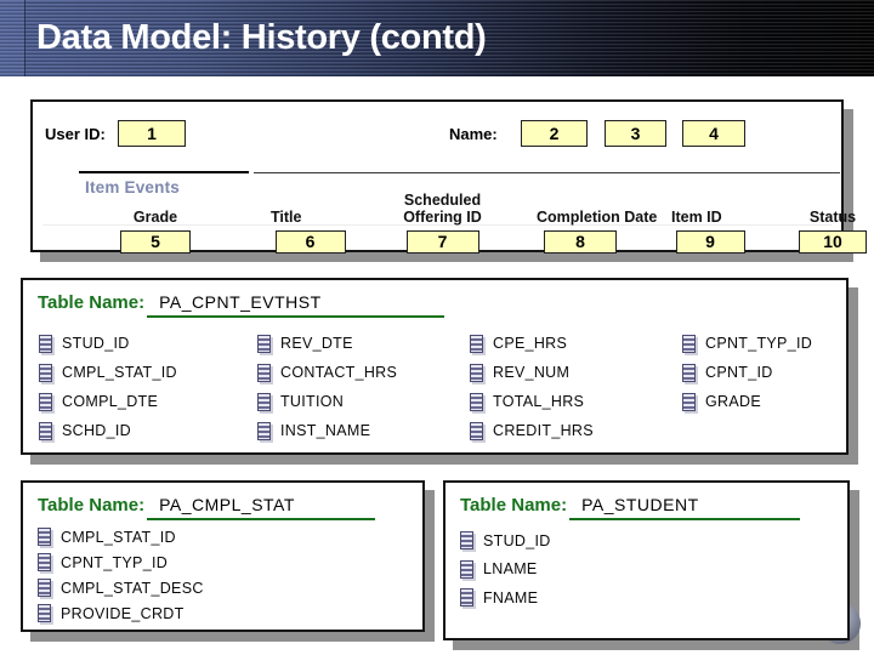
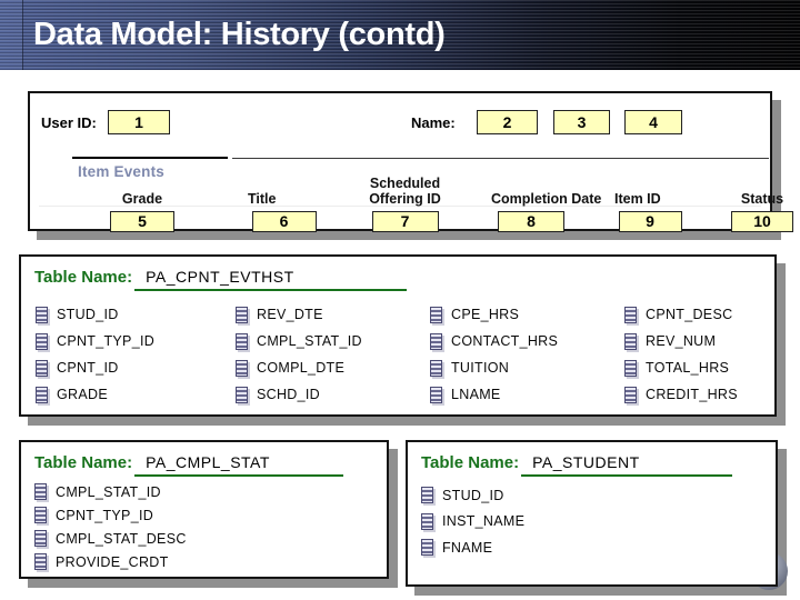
  Data Model: History (contd)
  User ID:
  1
  Name:
  2
  3
  4
  Item Events
  Grade
  5
  Title
  6
  Scheduled
  Offering ID
  7
  Completion Date
  8
  Item ID
  9
  Status
  10
  Table Name:
  PA_CPNT_EVTHST
  STUD_ID
  REV_DTE
  CPE_HRS
+ CPNT_DESC
  CPNT_TYP_ID
  CMPL_STAT_ID
  CONTACT_HRS
  REV_NUM
  CPNT_ID
  COMPL_DTE
  TUITION
  TOTAL_HRS
  GRADE
  SCHD_ID
- INST_NAME
+ LNAME
  CREDIT_HRS
  Table Name:
  PA_CMPL_STAT
  CMPL_STAT_ID
  CPNT_TYP_ID
  CMPL_STAT_DESC
  PROVIDE_CRDT
  Table Name:
  PA_STUDENT
  STUD_ID
- LNAME
+ INST_NAME
  FNAME
